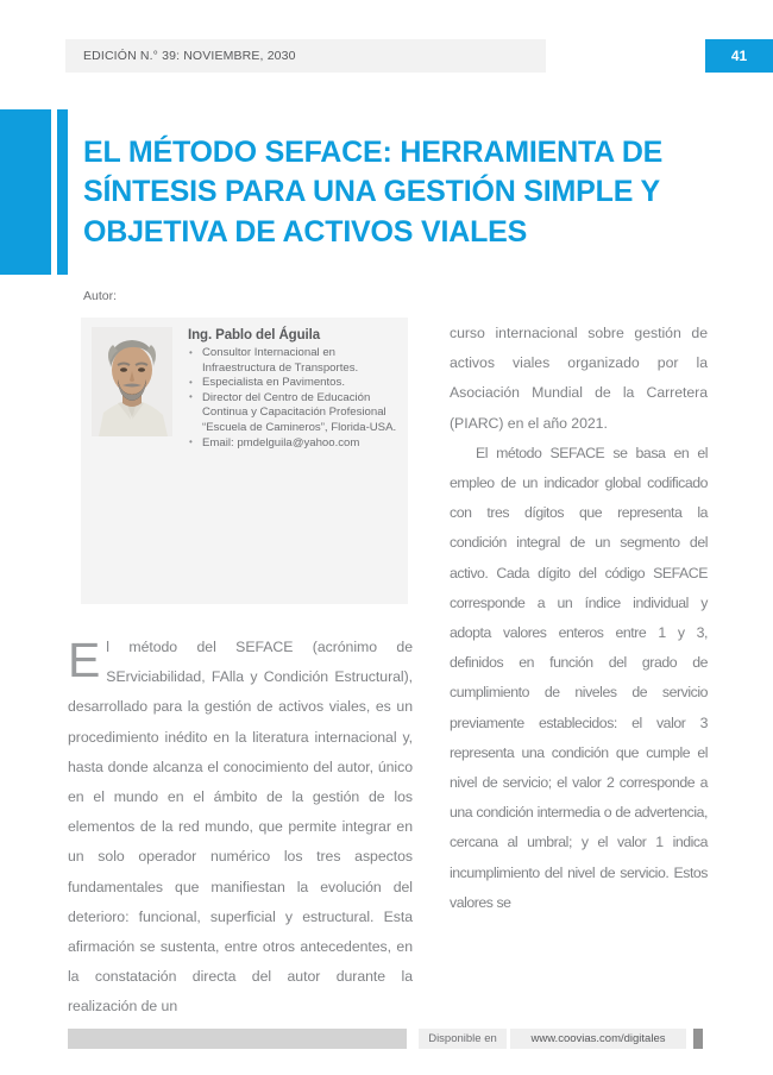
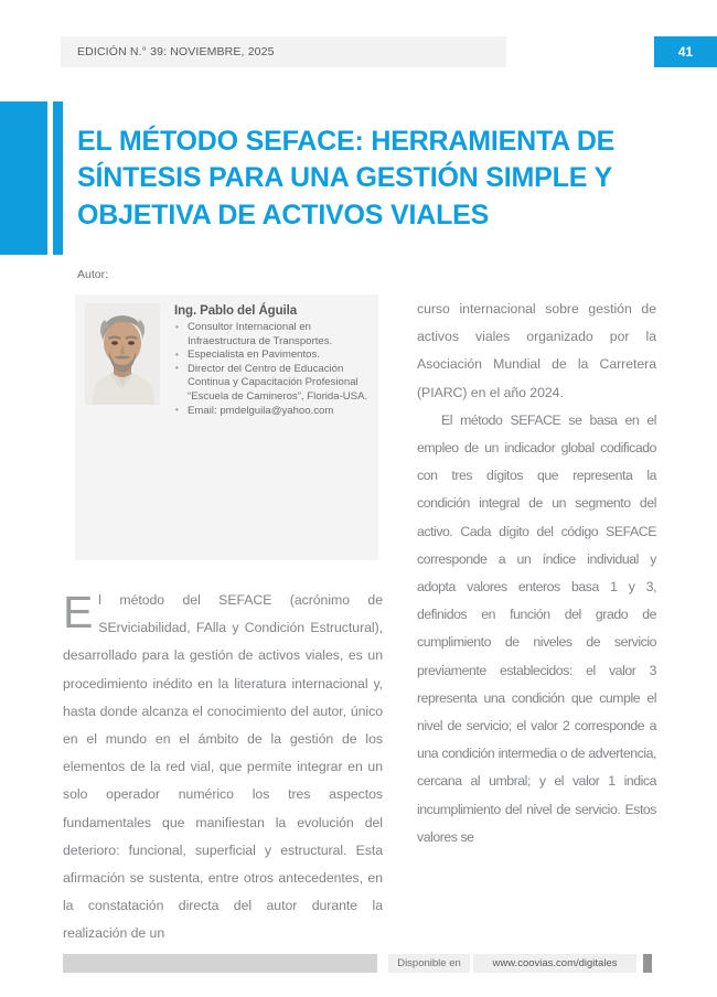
- EDICIÓN N.° 39: NOVIEMBRE, 2030
+ EDICIÓN N.° 39: NOVIEMBRE, 2025
  41
  EL MÉTODO SEFACE: HERRAMIENTA DE SÍNTESIS PARA UNA GESTIÓN SIMPLE Y OBJETIVA DE ACTIVOS VIALES
  Autor:
  Ing. Pablo del Águila
  Consultor Internacional en Infraestructura de Transportes.
  Especialista en Pavimentos.
  Director del Centro de Educación Continua y Capacitación Profesional “Escuela de Camineros”, Florida-USA.
  Email: pmdelguila@yahoo.com
  E
- l método del SEFACE (acrónimo de SErviciabilidad, FAlla y Condición Estructural), desarrollado para la gestión de activos viales, es un procedimiento inédito en la literatura internacional y, hasta donde alcanza el conocimiento del autor, único en el mundo en el ámbito de la gestión de los elementos de la red mundo, que permite integrar en un solo operador numérico los tres aspectos fundamentales que manifiestan la evolución del deterioro: funcional, superficial y estructural. Esta afirmación se sustenta, entre otros antecedentes, en la constatación directa del autor durante la realización de un
+ l método del SEFACE (acrónimo de SErviciabilidad, FAlla y Condición Estructural), desarrollado para la gestión de activos viales, es un procedimiento inédito en la literatura internacional y, hasta donde alcanza el conocimiento del autor, único en el mundo en el ámbito de la gestión de los elementos de la red vial, que permite integrar en un solo operador numérico los tres aspectos fundamentales que manifiestan la evolución del deterioro: funcional, superficial y estructural. Esta afirmación se sustenta, entre otros antecedentes, en la constatación directa del autor durante la realización de un
- curso internacional sobre gestión de activos viales organizado por la Asociación Mundial de la Carretera (PIARC) en el año 2021.
+ curso internacional sobre gestión de activos viales organizado por la Asociación Mundial de la Carretera (PIARC) en el año 2024.
- El método SEFACE se basa en el empleo de un indicador global codificado con tres dígitos que representa la condición integral de un segmento del activo. Cada dígito del código SEFACE corresponde a un índice individual y adopta valores enteros entre 1 y 3, definidos en función del grado de cumplimiento de niveles de servicio previamente establecidos: el valor 3 representa una condición que cumple el nivel de servicio; el valor 2 corresponde a una condición intermedia o de advertencia, cercana al umbral; y el valor 1 indica incumplimiento del nivel de servicio. Estos valores se
+ El método SEFACE se basa en el empleo de un indicador global codificado con tres dígitos que representa la condición integral de un segmento del activo. Cada dígito del código SEFACE corresponde a un índice individual y adopta valores enteros basa 1 y 3, definidos en función del grado de cumplimiento de niveles de servicio previamente establecidos: el valor 3 representa una condición que cumple el nivel de servicio; el valor 2 corresponde a una condición intermedia o de advertencia, cercana al umbral; y el valor 1 indica incumplimiento del nivel de servicio. Estos valores se
  Disponible en
  www.coovias.com/digitales
